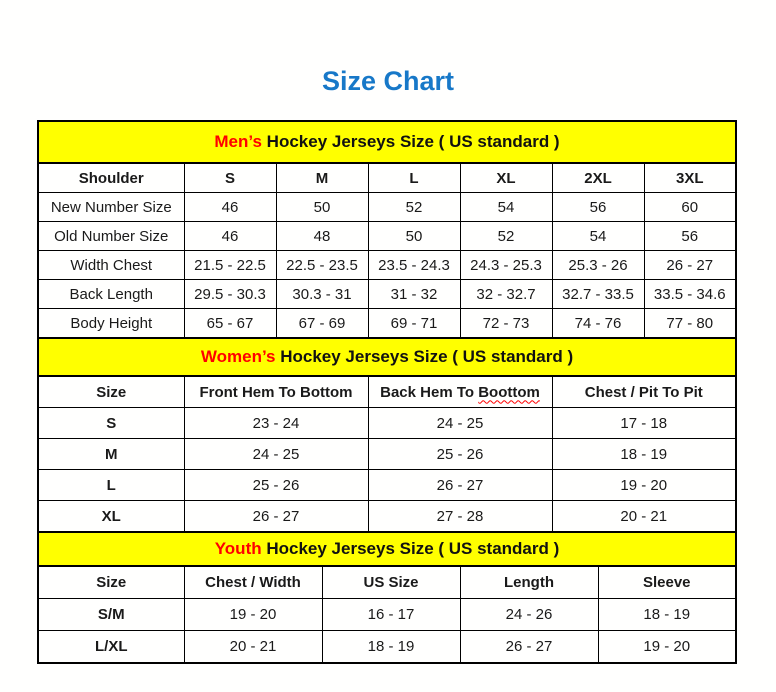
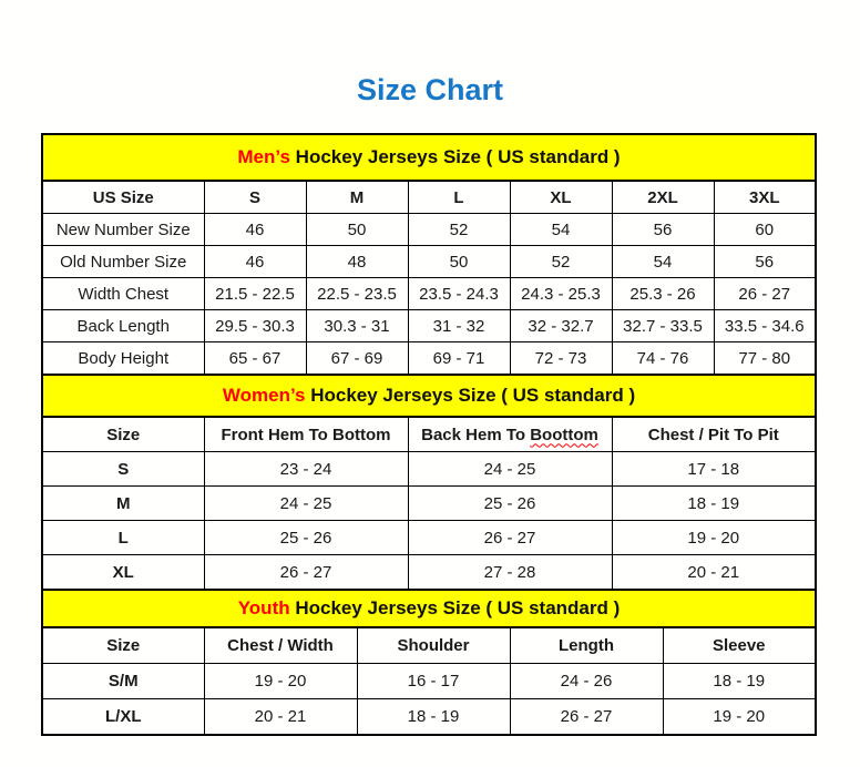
  Size Chart
  Men’s Hockey Jerseys Size ( US standard )
- Shoulder	S	M	L	XL	2XL	3XL
+ US Size	S	M	L	XL	2XL	3XL
  New Number Size	46	50	52	54	56	60
  Old Number Size	46	48	50	52	54	56
  Width Chest	21.5 - 22.5	22.5 - 23.5	23.5 - 24.3	24.3 - 25.3	25.3 - 26	26 - 27
  Back Length	29.5 - 30.3	30.3 - 31	31 - 32	32 - 32.7	32.7 - 33.5	33.5 - 34.6
  Body Height	65 - 67	67 - 69	69 - 71	72 - 73	74 - 76	77 - 80
  Women’s Hockey Jerseys Size ( US standard )
  Size	Front Hem To Bottom	Back Hem To Boottom	Chest / Pit To Pit
  S	23 - 24	24 - 25	17 - 18
  M	24 - 25	25 - 26	18 - 19
  L	25 - 26	26 - 27	19 - 20
  XL	26 - 27	27 - 28	20 - 21
  Youth Hockey Jerseys Size ( US standard )
- Size	Chest / Width	US Size	Length	Sleeve
+ Size	Chest / Width	Shoulder	Length	Sleeve
  S/M	19 - 20	16 - 17	24 - 26	18 - 19
  L/XL	20 - 21	18 - 19	26 - 27	19 - 20
